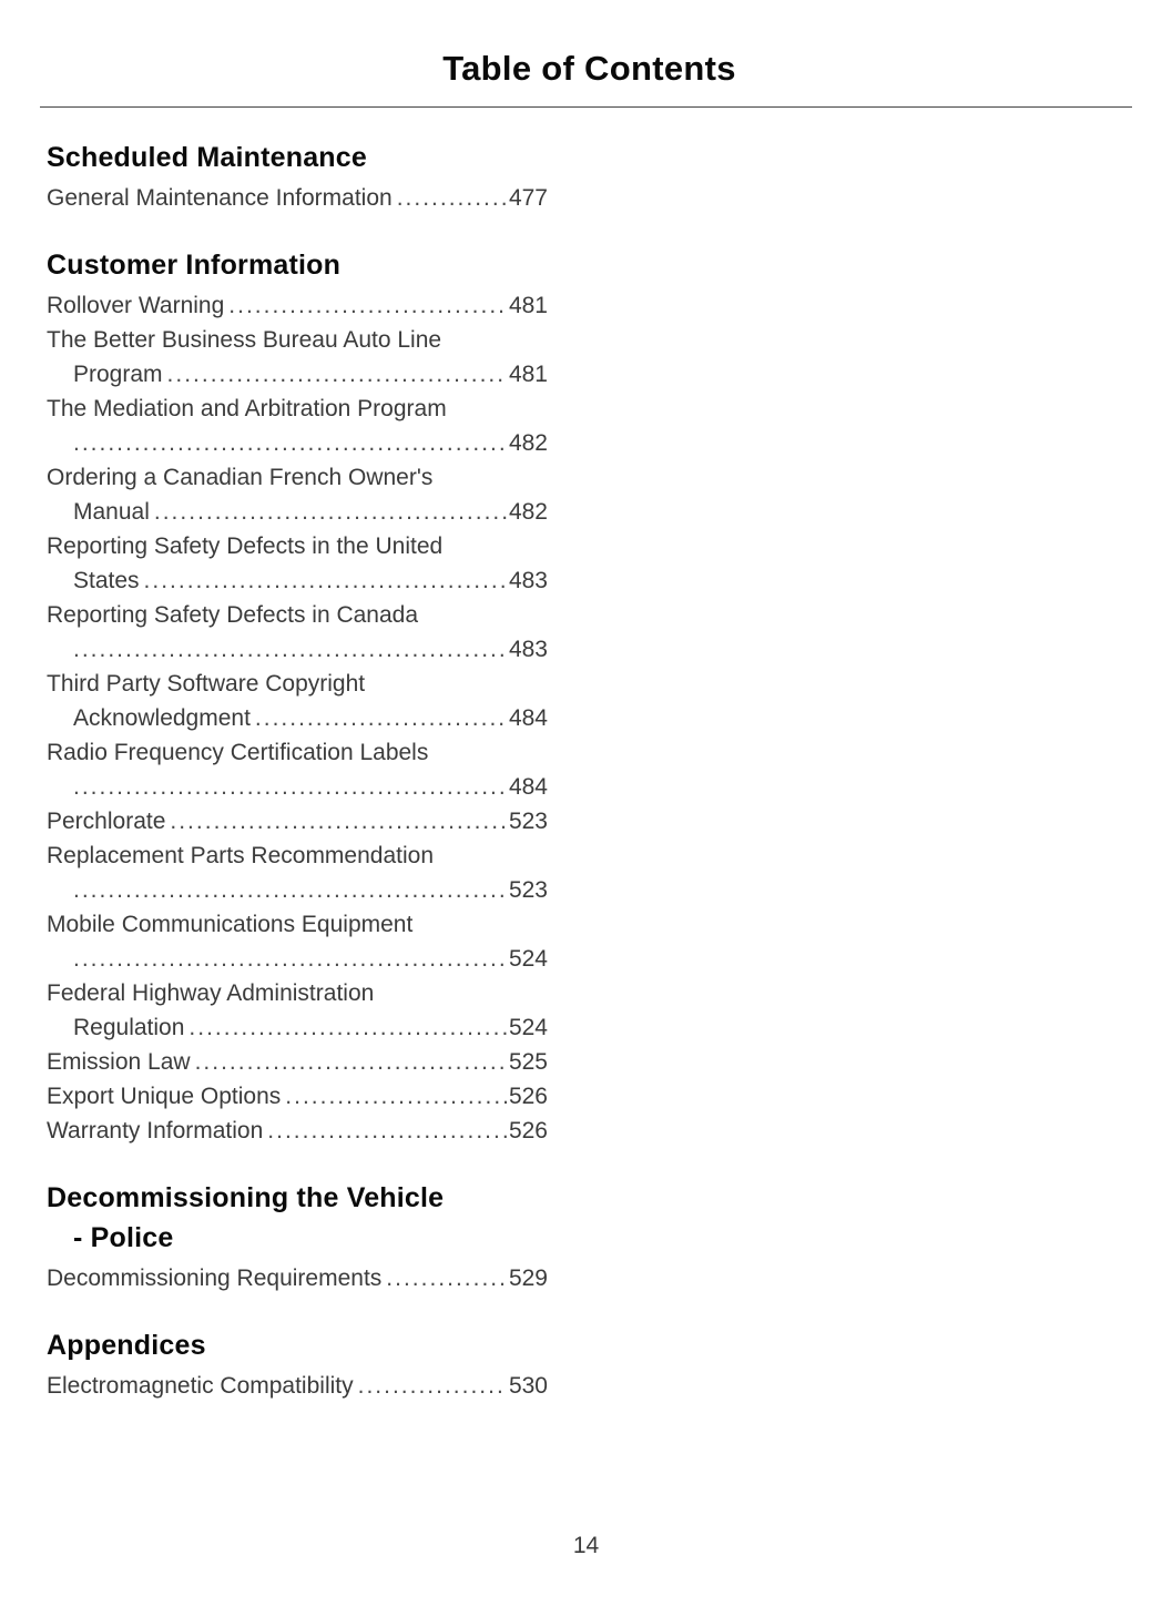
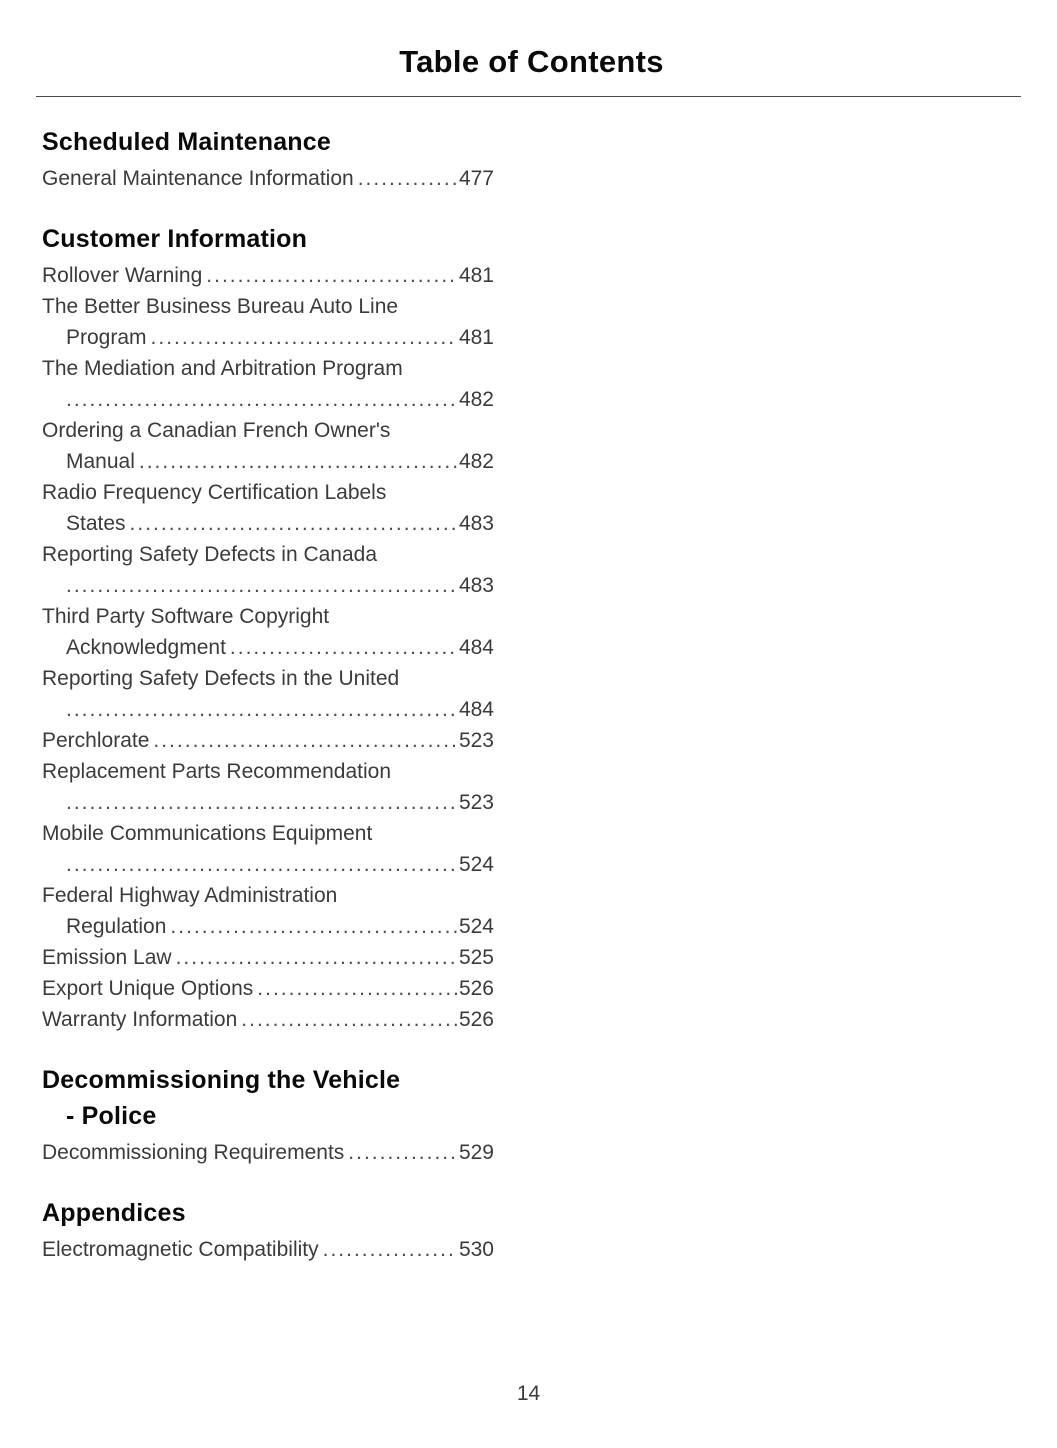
  Table of Contents
  Scheduled Maintenance
  General Maintenance Information
  477
  Customer Information
  Rollover Warning
  481
  The Better Business Bureau Auto Line
  Program
  481
  The Mediation and Arbitration Program
  482
  Ordering a Canadian French Owner's
  Manual
  482
- Reporting Safety Defects in the United
+ Radio Frequency Certification Labels
  States
  483
  Reporting Safety Defects in Canada
  483
  Third Party Software Copyright
  Acknowledgment
  484
- Radio Frequency Certification Labels
+ Reporting Safety Defects in the United
  484
  Perchlorate
  523
  Replacement Parts Recommendation
  523
  Mobile Communications Equipment
  524
  Federal Highway Administration
  Regulation
  524
  Emission Law
  525
  Export Unique Options
  526
  Warranty Information
  526
  Decommissioning the Vehicle
  - Police
  Decommissioning Requirements
  529
  Appendices
  Electromagnetic Compatibility
  530
  14
